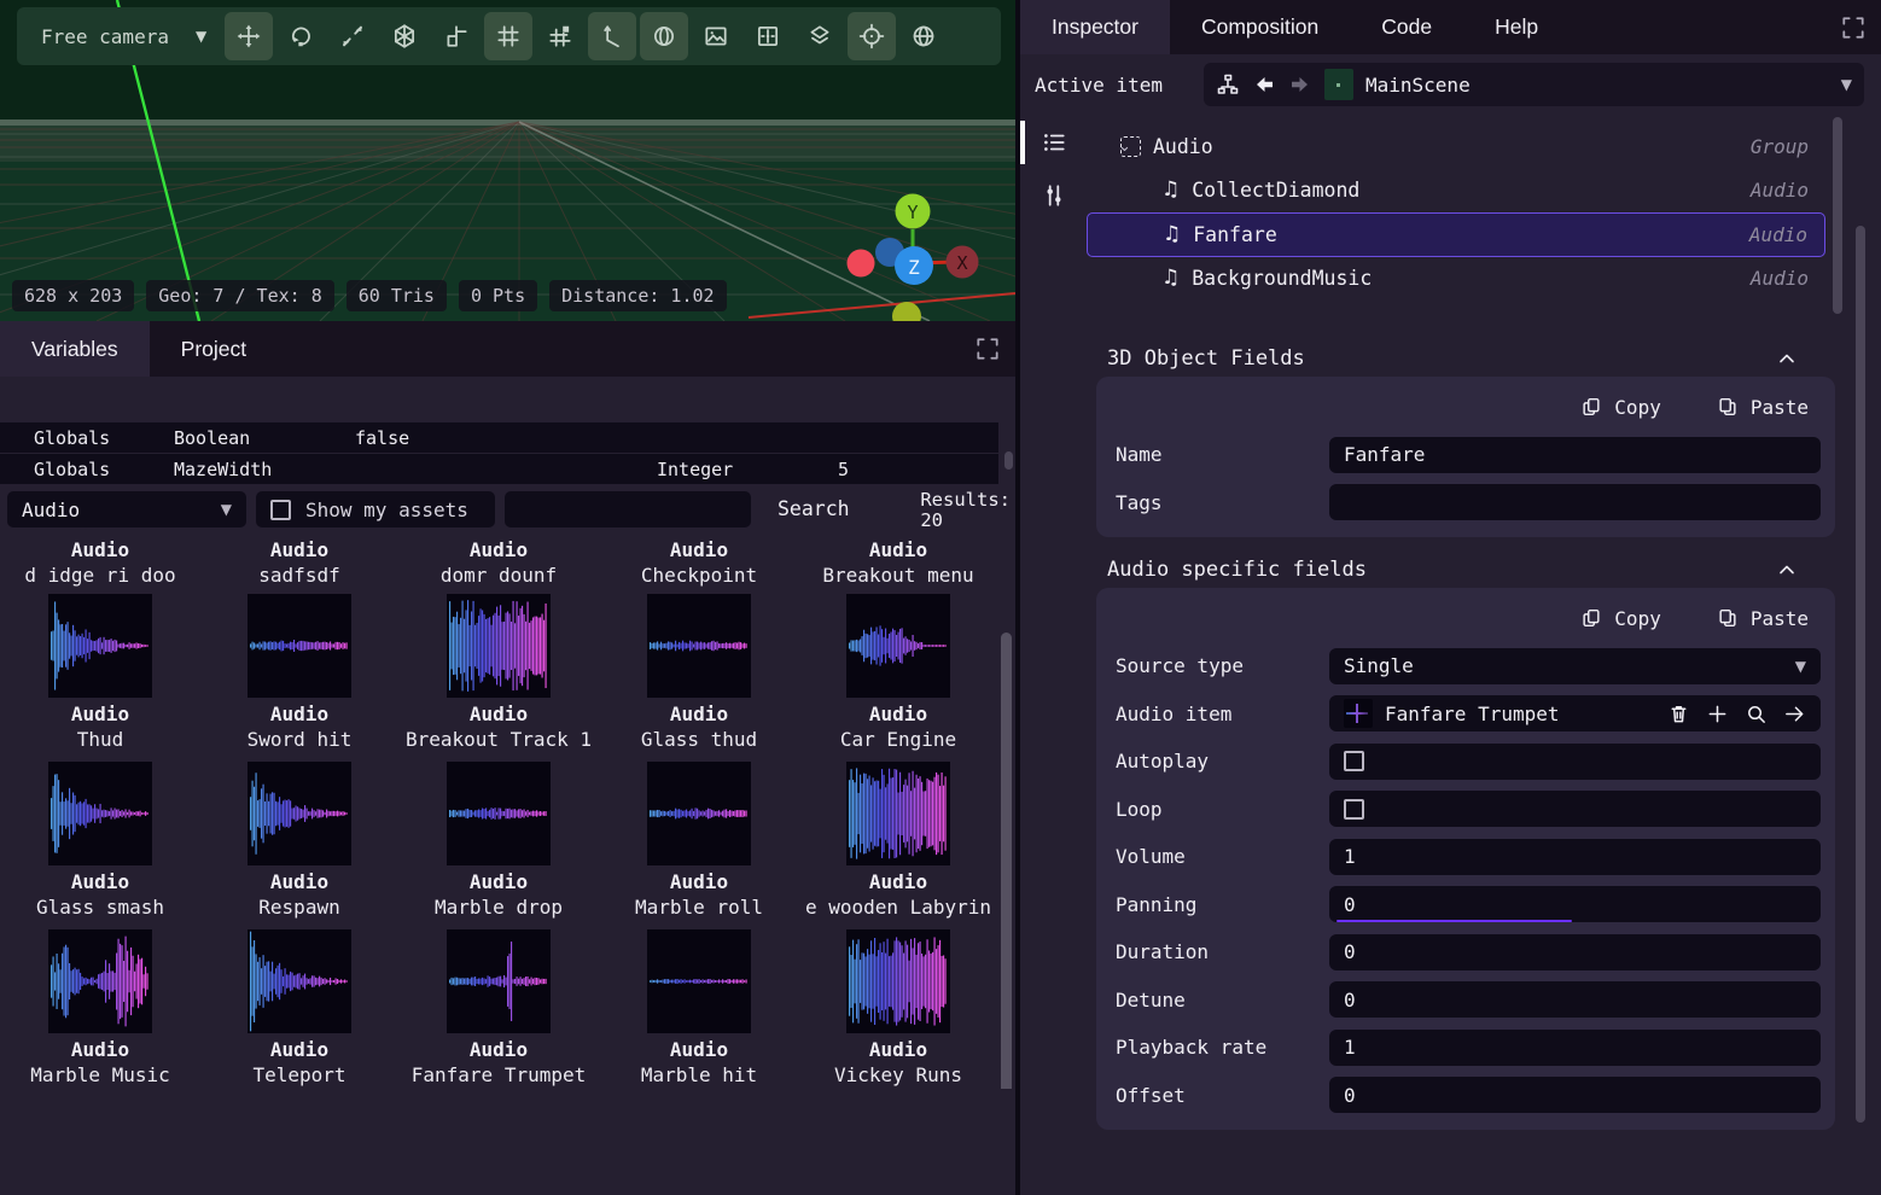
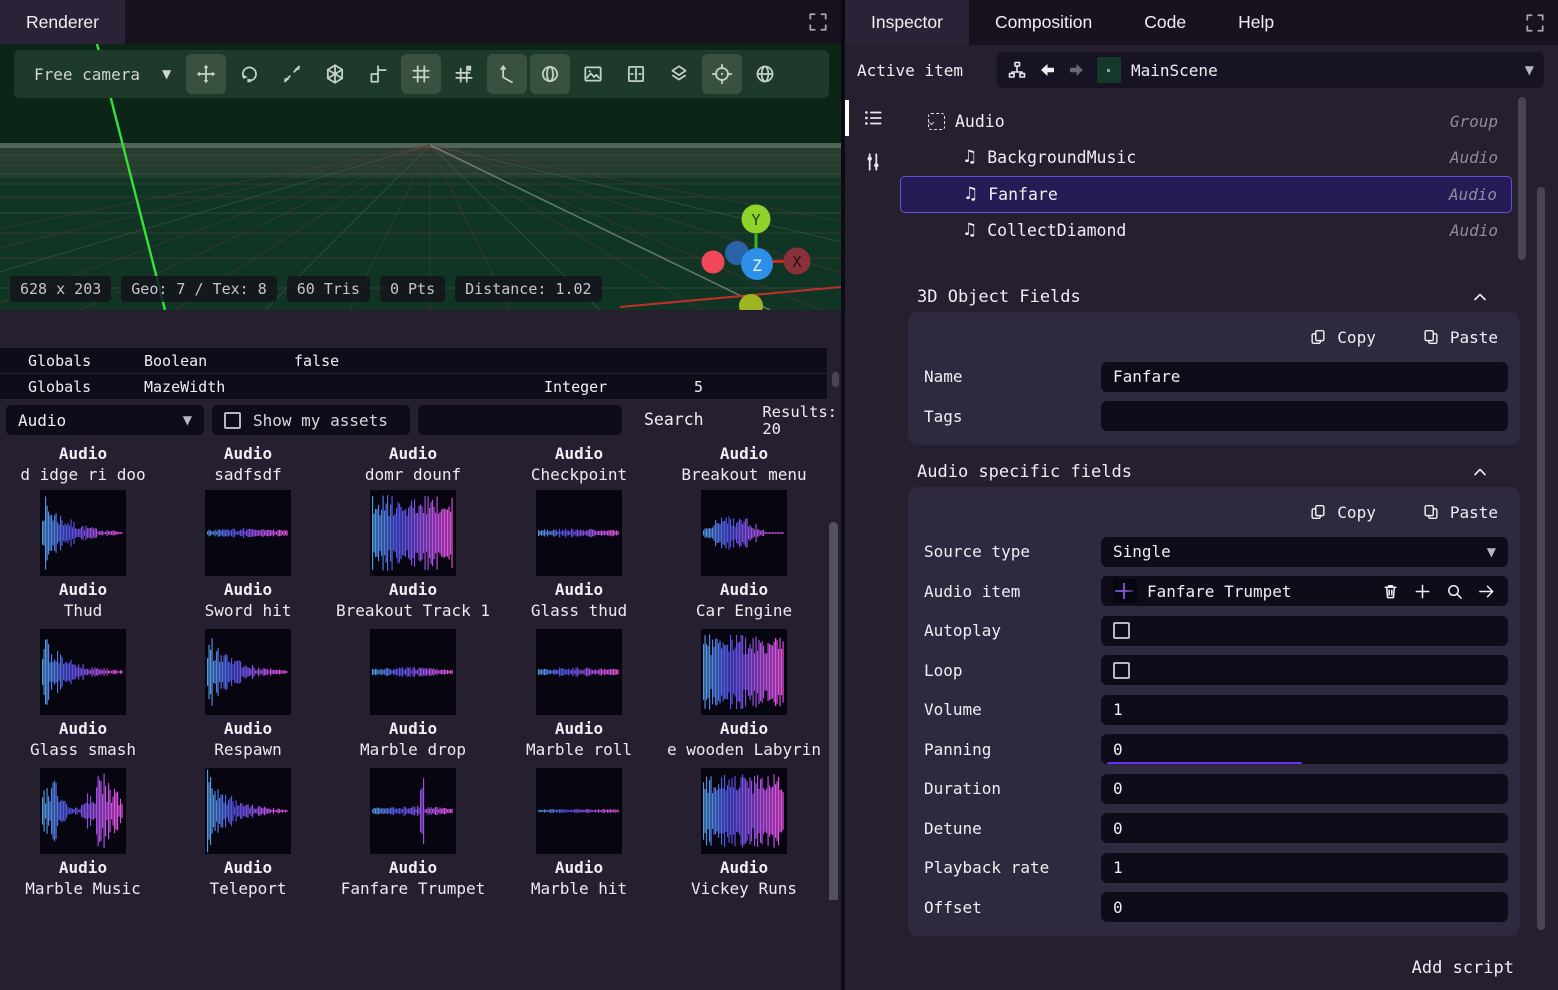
+ Renderer
  Y
  X
  Z
  Free camera
  ▼
  628 x 203
  Geo: 7 / Tex: 8
  60 Tris
  0 Pts
  Distance: 1.02
- Variables
- Project
  Globals
  Boolean
  false
  Globals
  MazeWidth
  Integer
  5
  Audio
  ▼
  Show my assets
  Search
  Results:
  20
  Audio
  d idge ri doo
  Audio
  sadfsdf
  Audio
  domr dounf
  Audio
  Checkpoint
  Audio
  Breakout menu
  Audio
  Thud
  Audio
  Sword hit
  Audio
  Breakout Track 1
  Audio
  Glass thud
  Audio
  Car Engine
  Audio
  Glass smash
  Audio
  Respawn
  Audio
  Marble drop
  Audio
  Marble roll
  Audio
  e wooden Labyrin
  Audio
  Marble Music
  Audio
  Teleport
  Audio
  Fanfare Trumpet
  Audio
  Marble hit
  Audio
  Vickey Runs
  Inspector
  Composition
  Code
  Help
  Active item
  MainScene
  ▼
  ⌄
  Audio
  Group
  ♫
- CollectDiamond
+ BackgroundMusic
  Audio
  ♫
  Fanfare
  Audio
  ♫
- BackgroundMusic
+ CollectDiamond
  Audio
  3D Object Fields
  Copy
  Paste
  Name
  Fanfare
  Tags
  Audio specific fields
  Copy
  Paste
  Source type
  Single
  ▼
  Audio item
  Fanfare Trumpet
  Autoplay
  Loop
  Volume
  1
  Panning
  0
  Duration
  0
  Detune
  0
  Playback rate
  1
  Offset
  0
+ Add script
